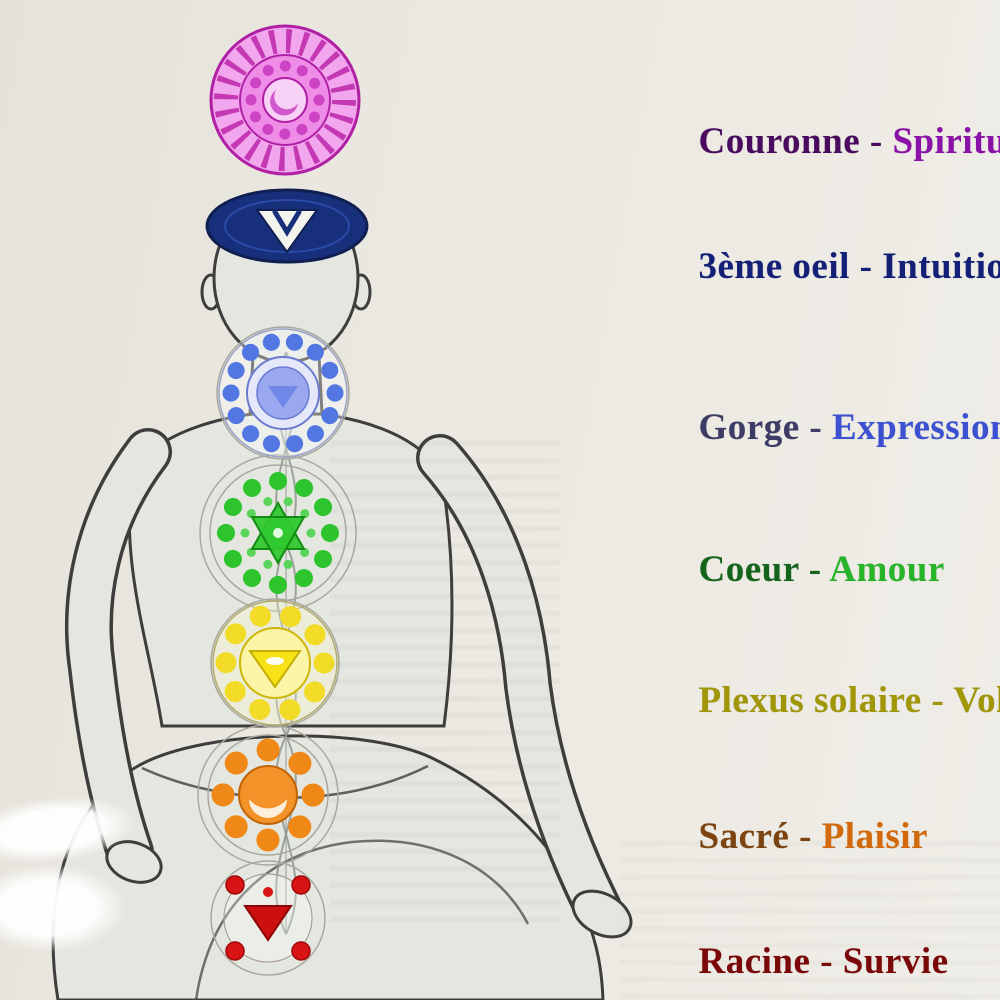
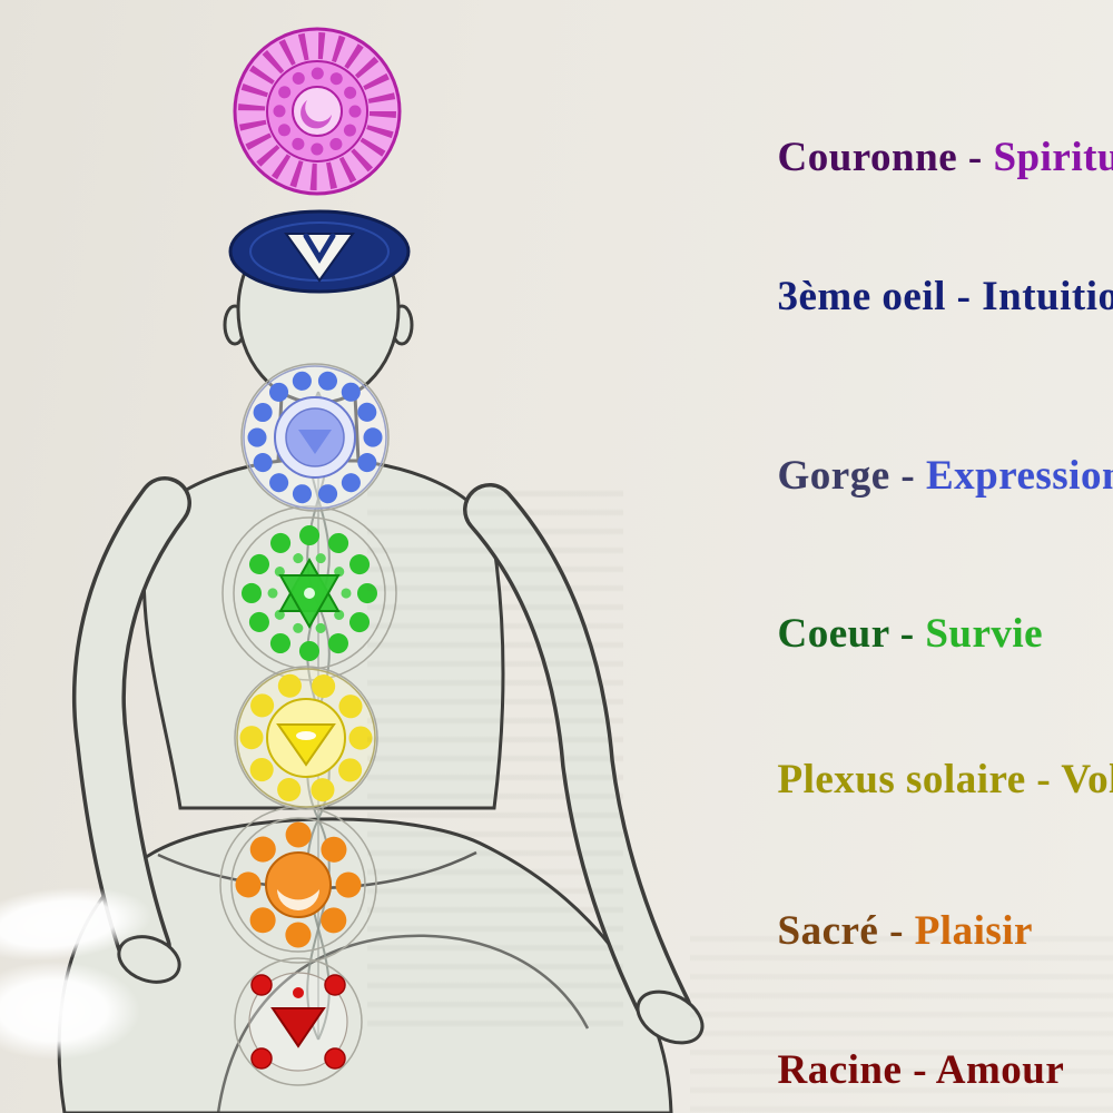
  Couronne - Spiritu
  3ème oeil - Intuitio
  Gorge - Expressio
- Coeur - Amour
+ Coeur - Survie
  Plexus solaire - Vo
  Sacré - Plaisir
- Racine - Survie
+ Racine - Amour
